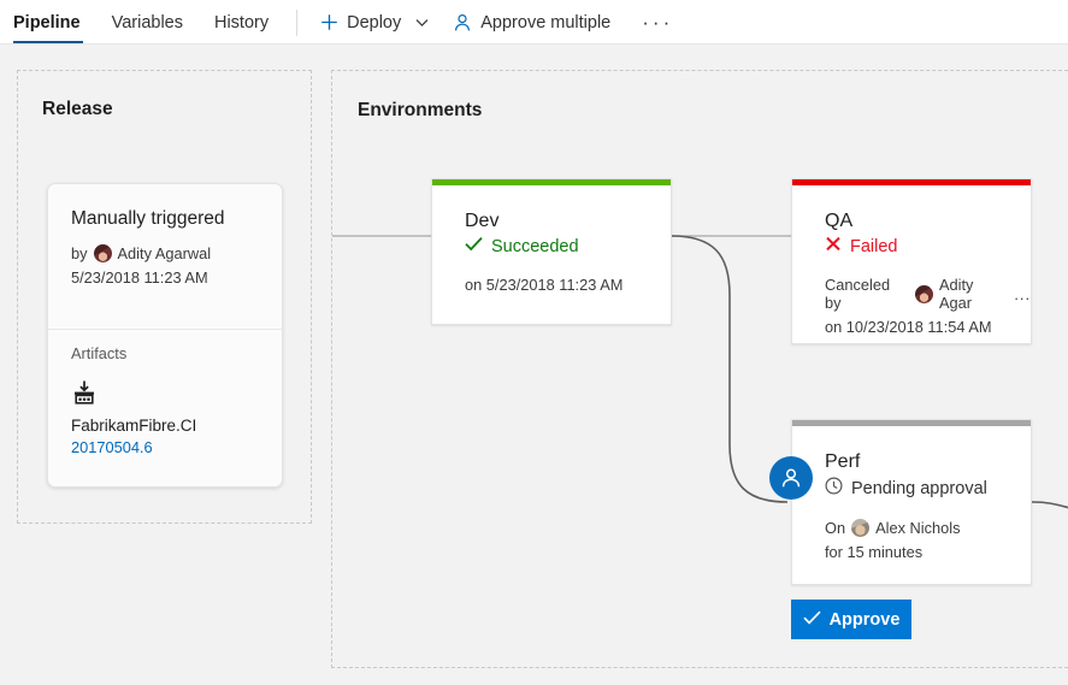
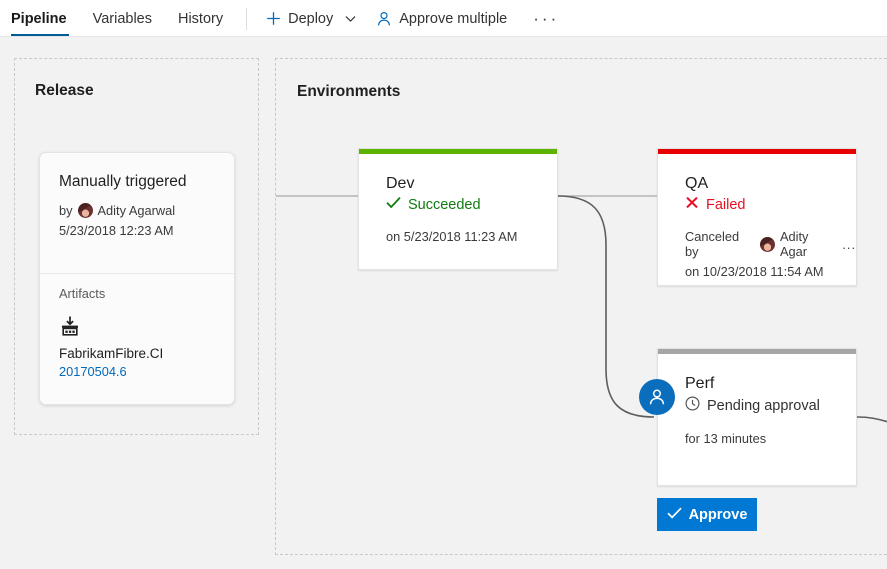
  Pipeline
  Variables
  History
  Deploy
  Approve multiple
  ···
  Release
  Manually triggered
  by
  Adity Agarwal
- 5/23/2018 11:23 AM
+ 5/23/2018 12:23 AM
  Artifacts
  FabrikamFibre.CI
  20170504.6
  Environments
  Dev
  Succeeded
  on 5/23/2018 11:23 AM
  QA
  Failed
  Canceled by
  Adity Agar
  ...
  on 10/23/2018 11:54 AM
  Perf
  Pending approval
- On
- Alex Nichols
- for 15 minutes
+ for 13 minutes
  Approve
